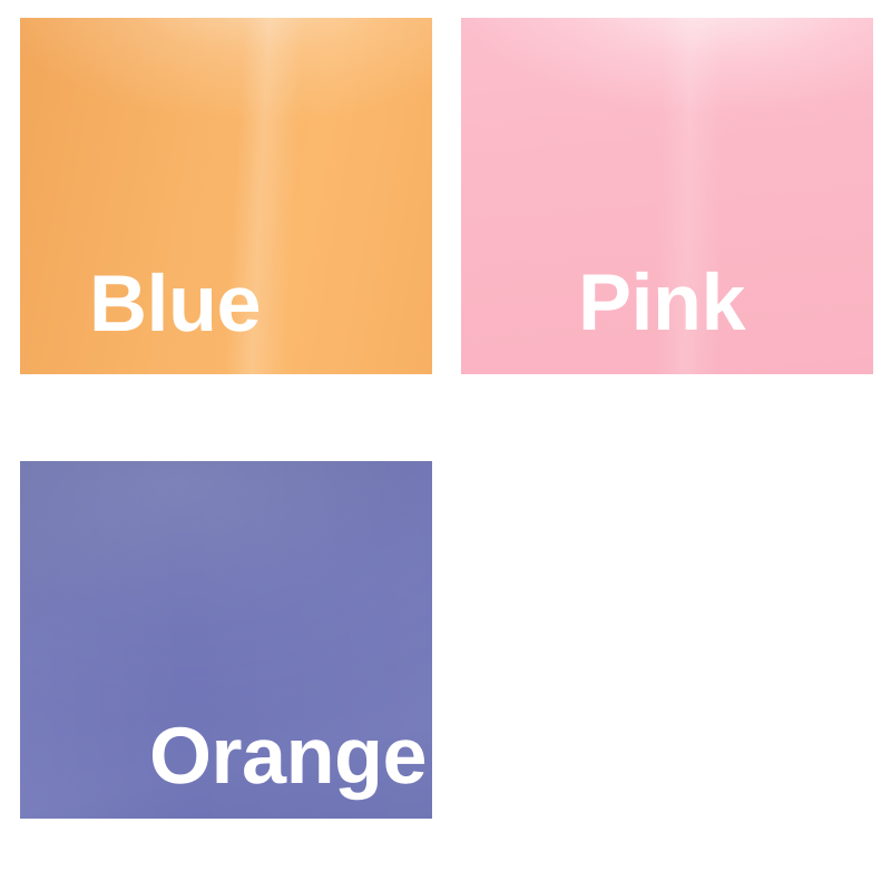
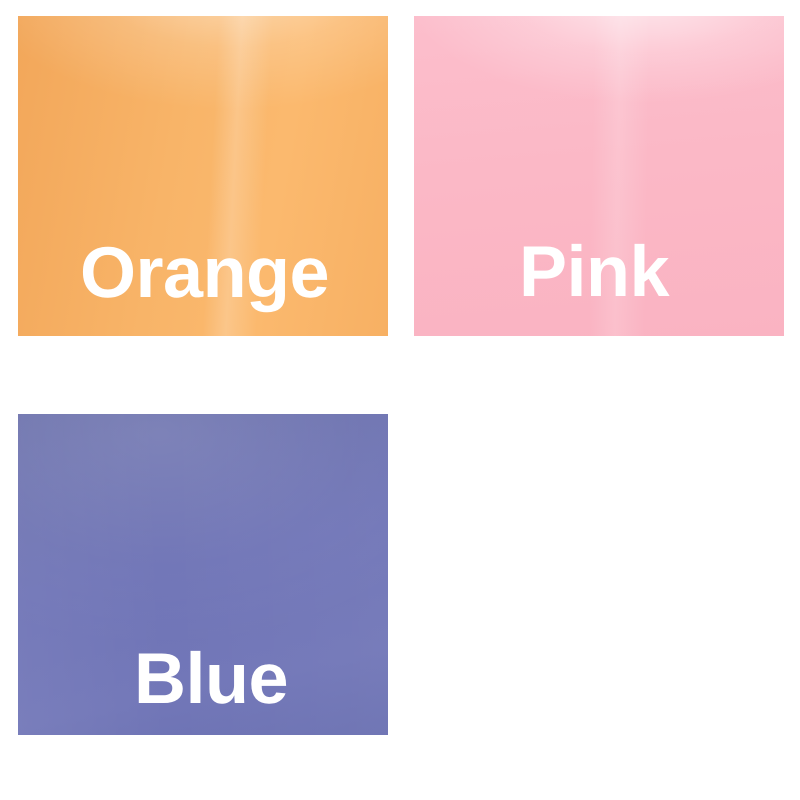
- Blue
+ Orange
  Pink
- Orange
+ Blue
